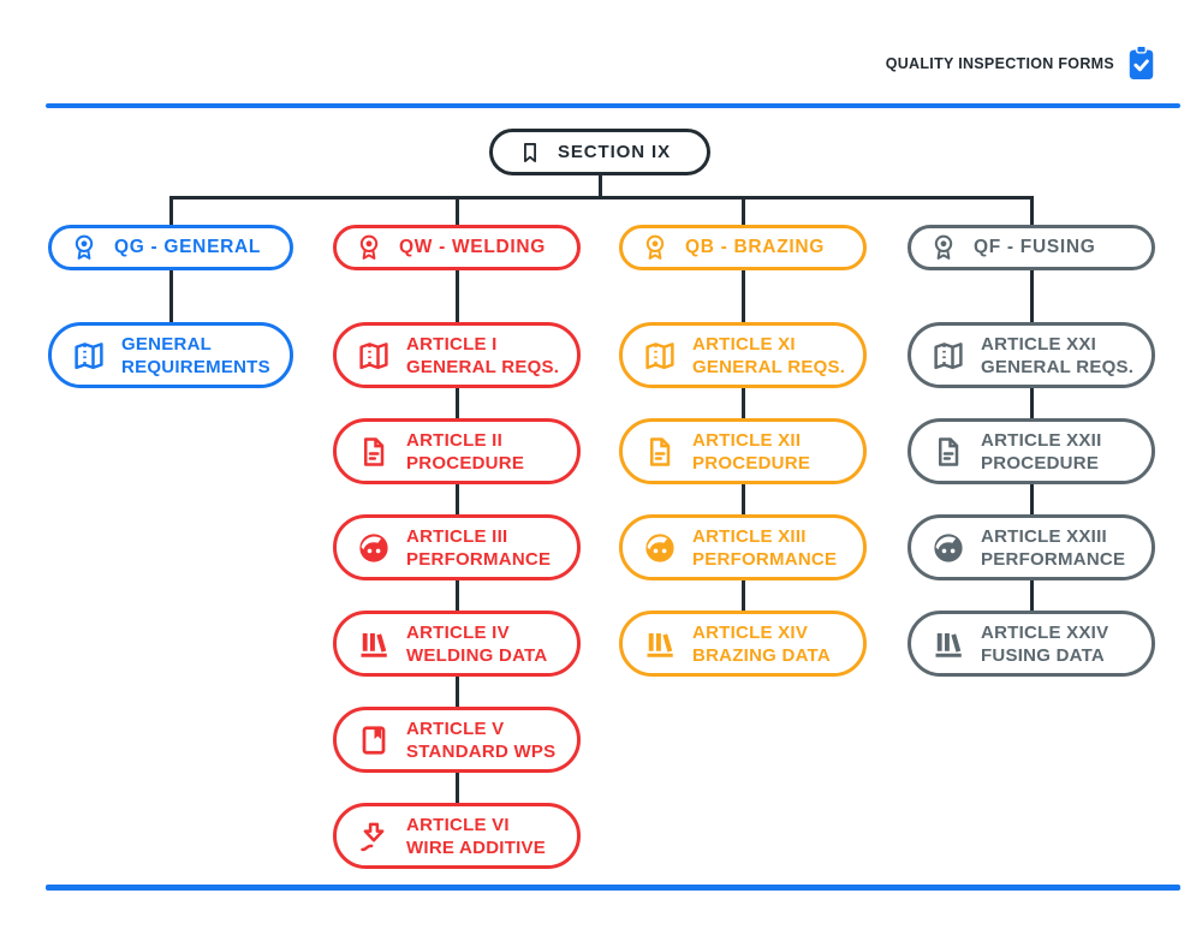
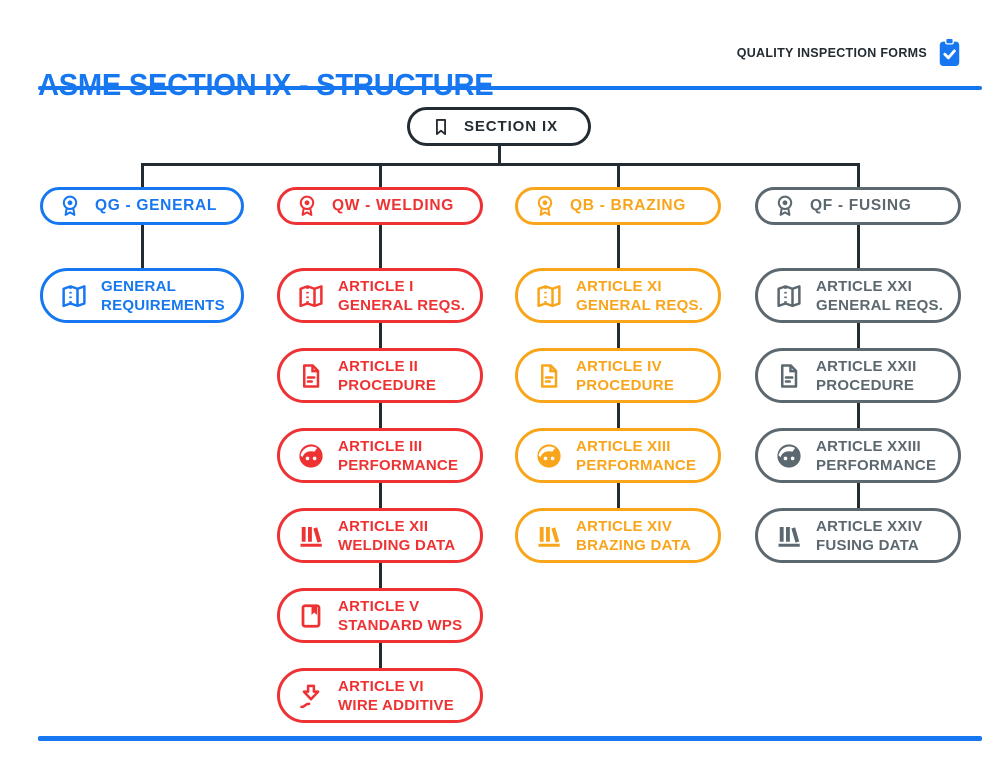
+ ASME SECTION IX - STRUCTURE
  QUALITY INSPECTION FORMS
  SECTION IX
  QG - GENERAL
  GENERAL
  REQUIREMENTS
  QW - WELDING
  ARTICLE I
  GENERAL REQS.
  ARTICLE II
  PROCEDURE
  ARTICLE III
  PERFORMANCE
- ARTICLE IV
+ ARTICLE XII
  WELDING DATA
  ARTICLE V
  STANDARD WPS
  ARTICLE VI
  WIRE ADDITIVE
  QB - BRAZING
  ARTICLE XI
  GENERAL REQS.
- ARTICLE XII
+ ARTICLE IV
  PROCEDURE
  ARTICLE XIII
  PERFORMANCE
  ARTICLE XIV
  BRAZING DATA
  QF - FUSING
  ARTICLE XXI
  GENERAL REQS.
  ARTICLE XXII
  PROCEDURE
  ARTICLE XXIII
  PERFORMANCE
  ARTICLE XXIV
  FUSING DATA
